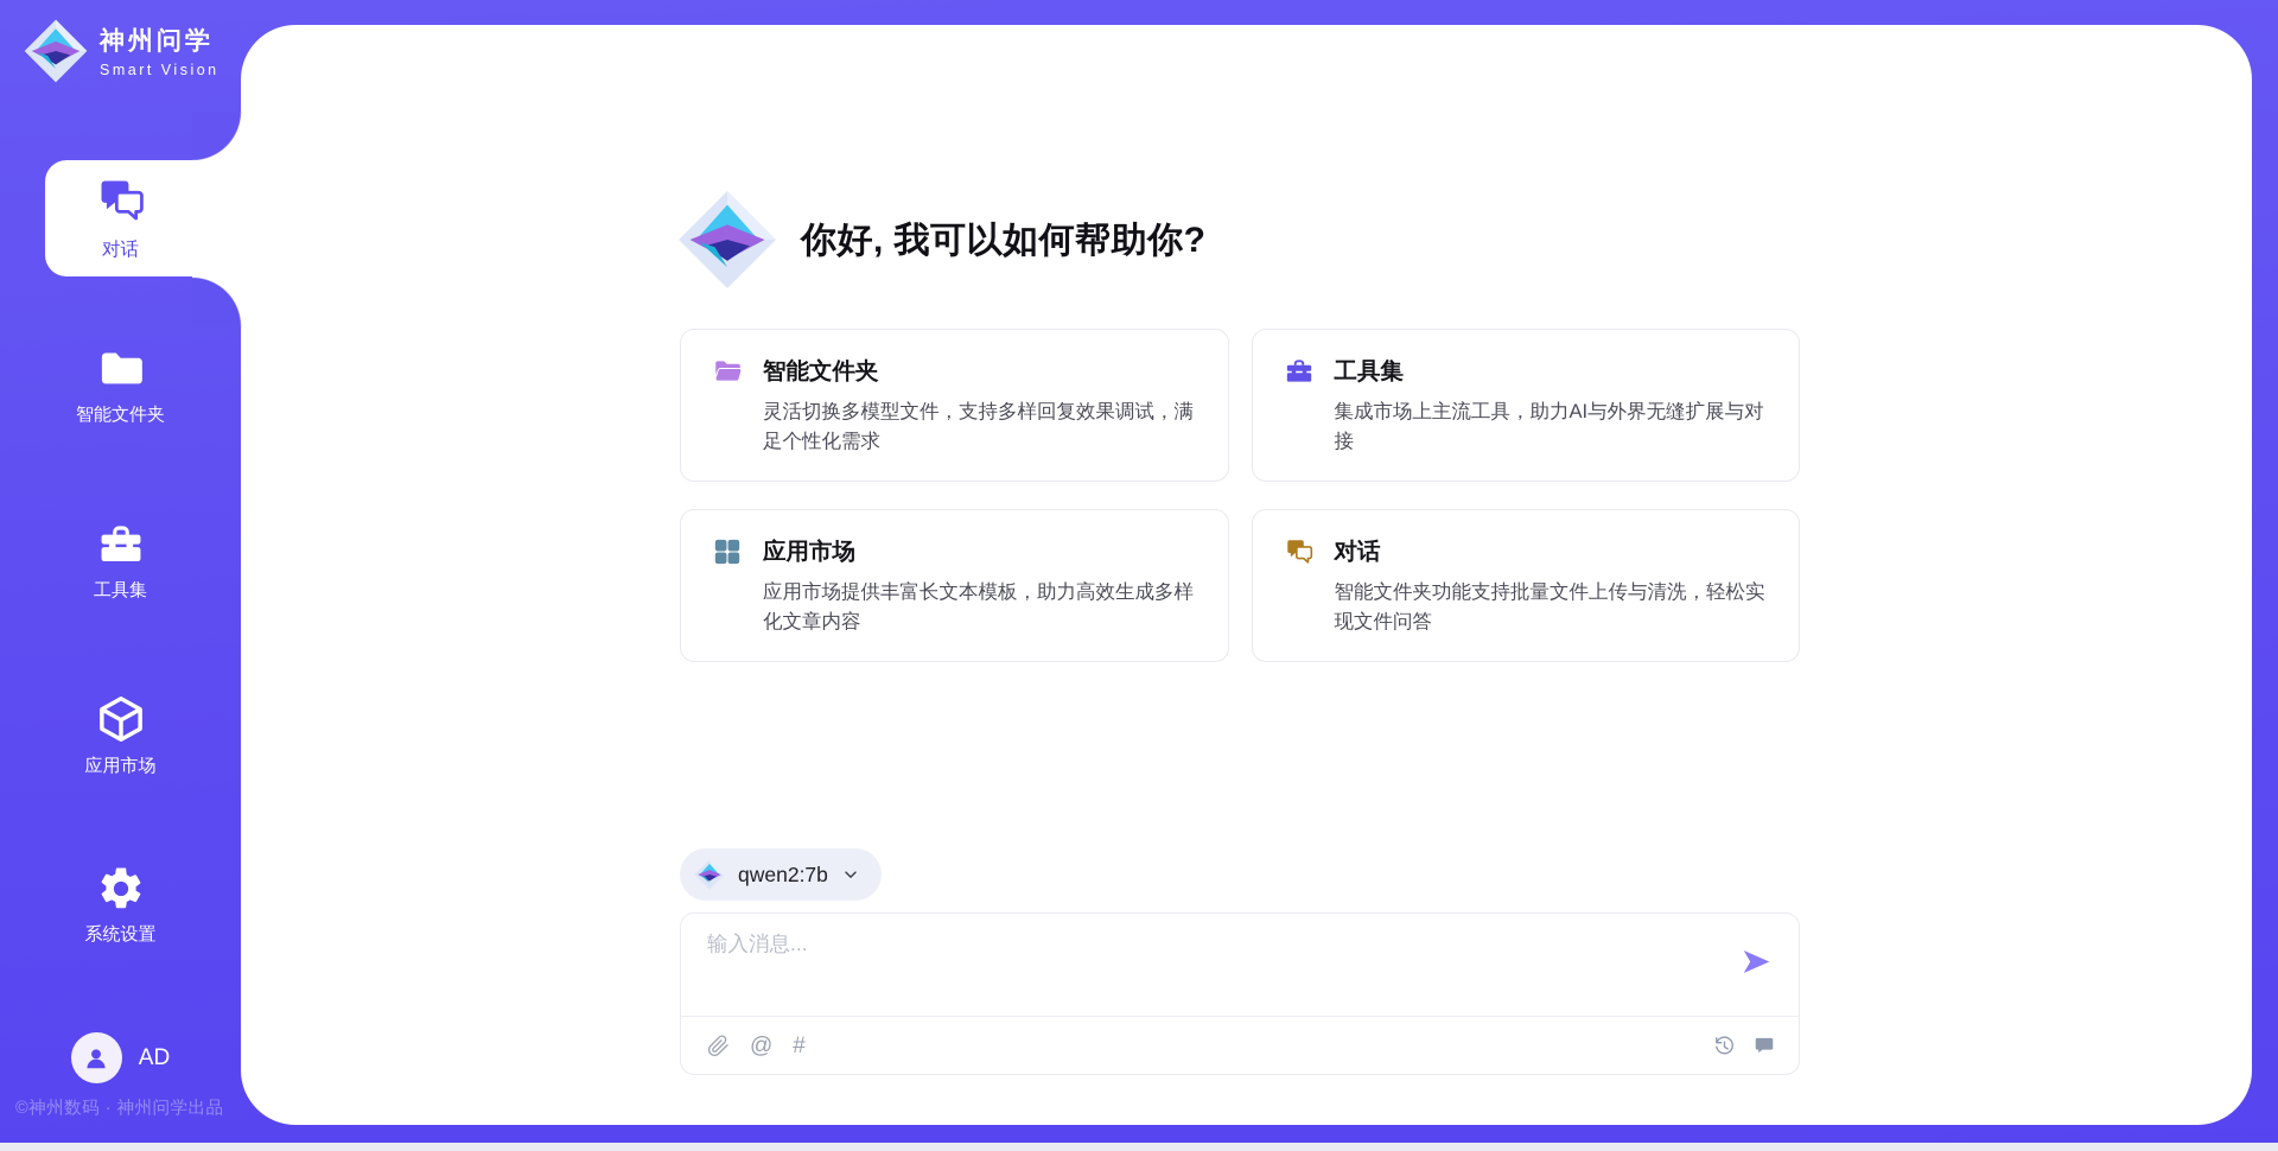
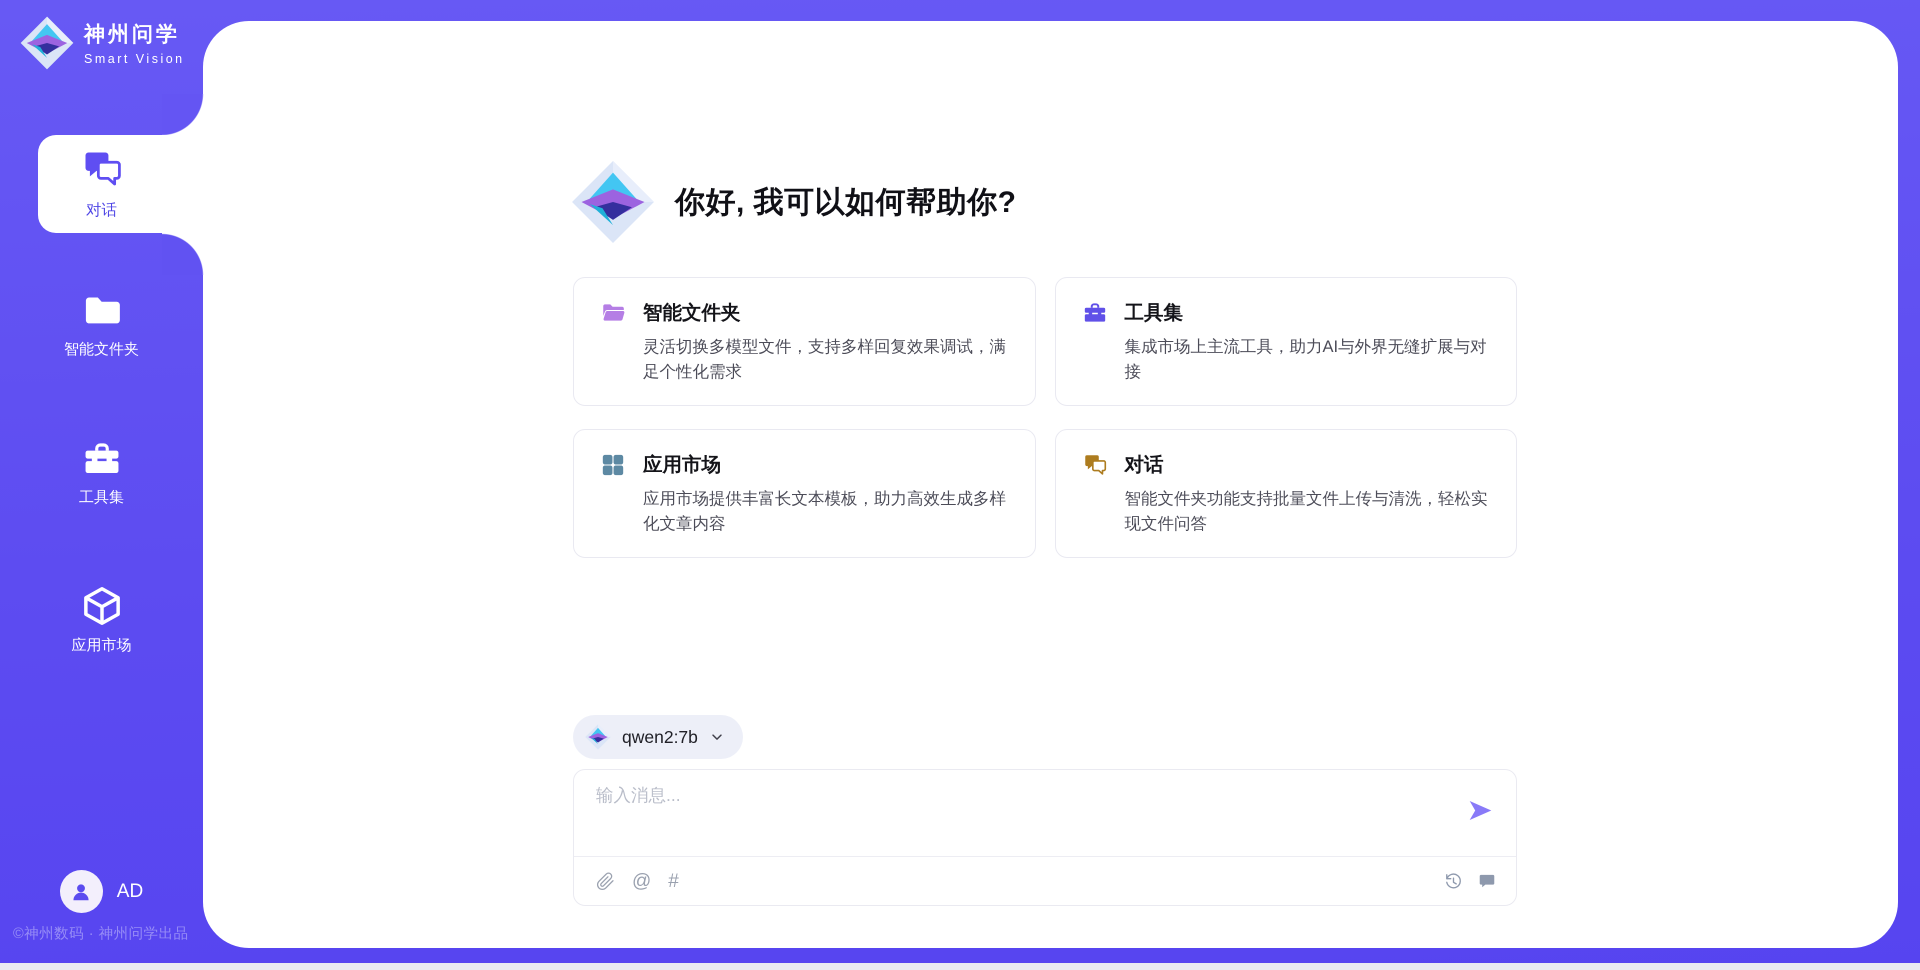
  神州问学
  Smart Vision
  对话
  智能文件夹
  工具集
  应用市场
- 系统设置
  AD
  ©神州数码 · 神州问学出品
  你好, 我可以如何帮助你?
  智能文件夹
  灵活切换多模型文件，支持多样回复效果调试，满足个性化需求
  工具集
  集成市场上主流工具，助力AI与外界无缝扩展与对接
  应用市场
  应用市场提供丰富长文本模板，助力高效生成多样化文章内容
  对话
  智能文件夹功能支持批量文件上传与清洗，轻松实现文件问答
  qwen2:7b
  输入消息...
  @
  #
